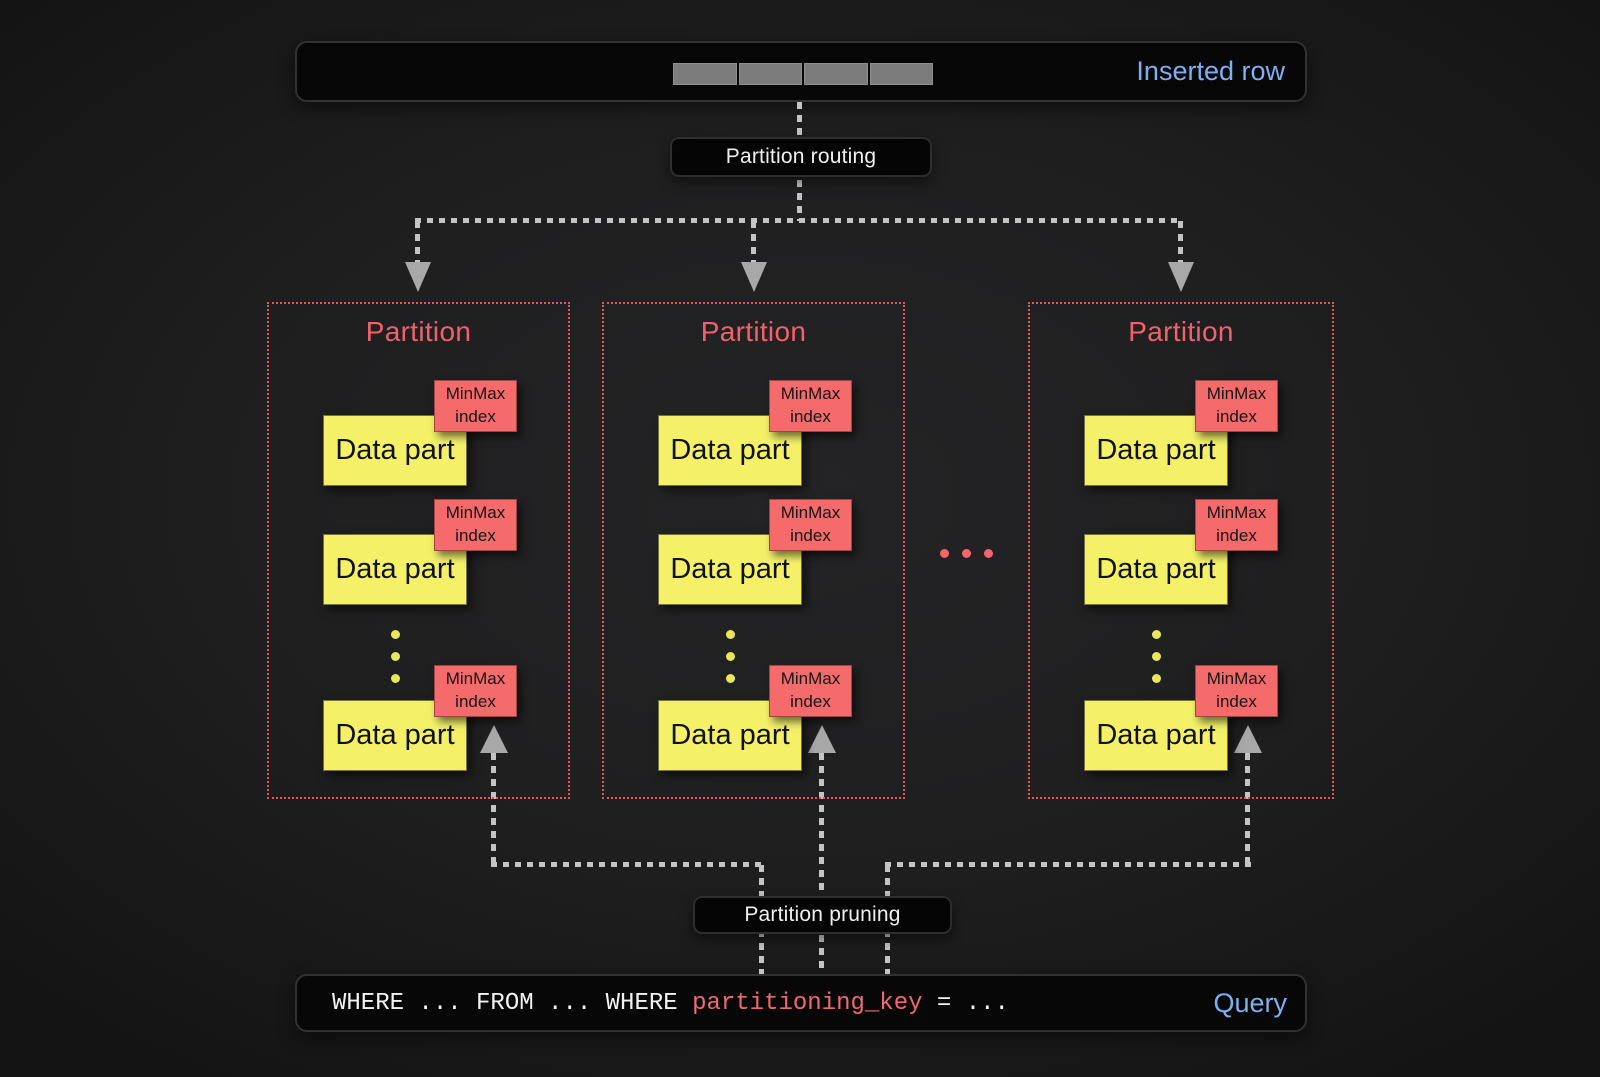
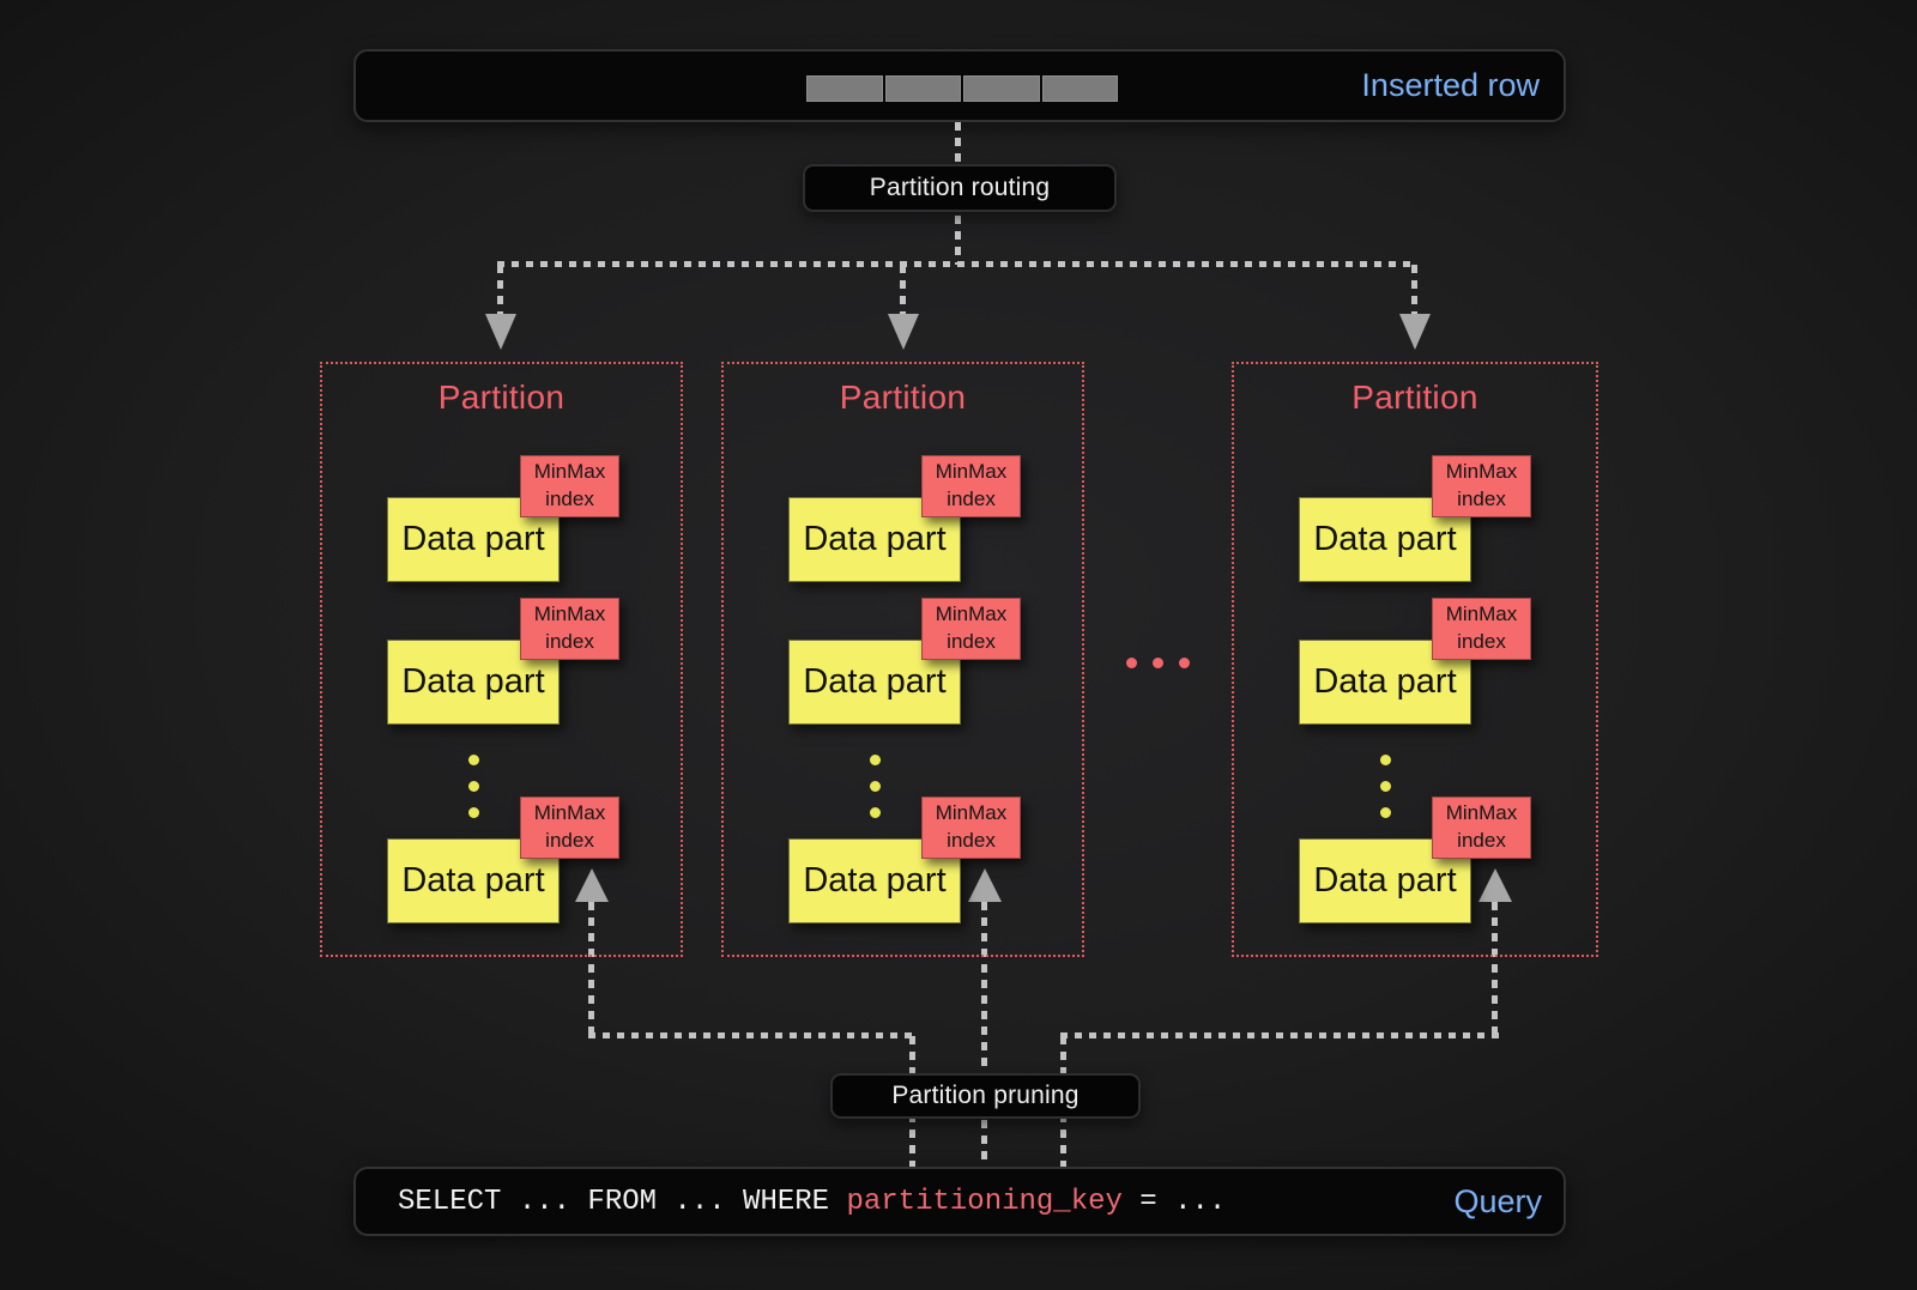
  Inserted row
  Partition routing
  Partition
  MinMax index
  Data part
  MinMax index
  Data part
  MinMax index
  Data part
  Partition
  MinMax index
  Data part
  MinMax index
  Data part
  MinMax index
  Data part
  Partition
  MinMax index
  Data part
  MinMax index
  Data part
  MinMax index
  Data part
  Partition pruning
- WHERE ... FROM ... WHERE
+ SELECT ... FROM ... WHERE
  partitioning_key
  = ...
  Query
